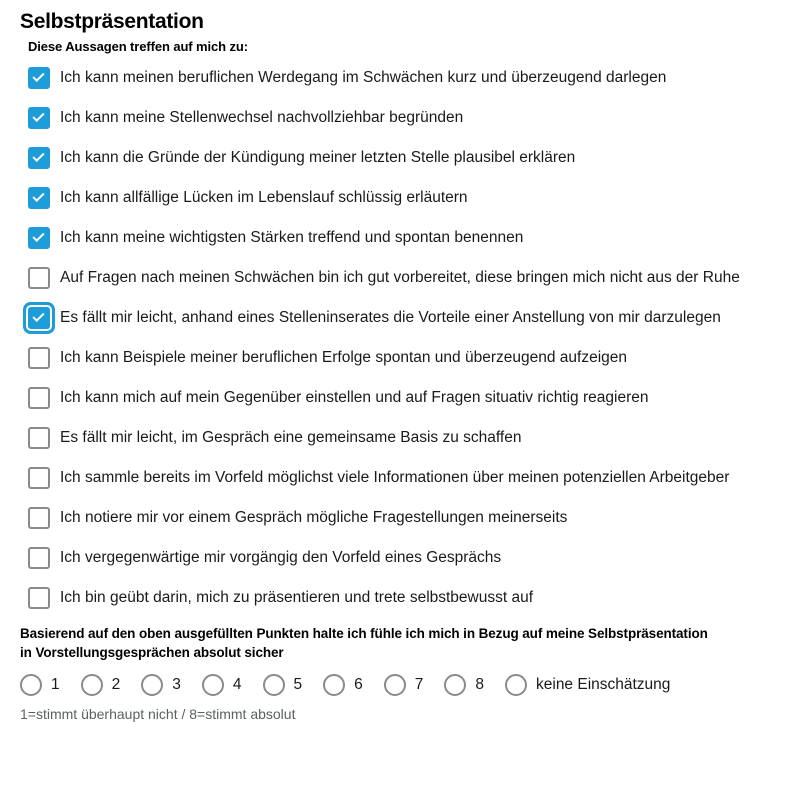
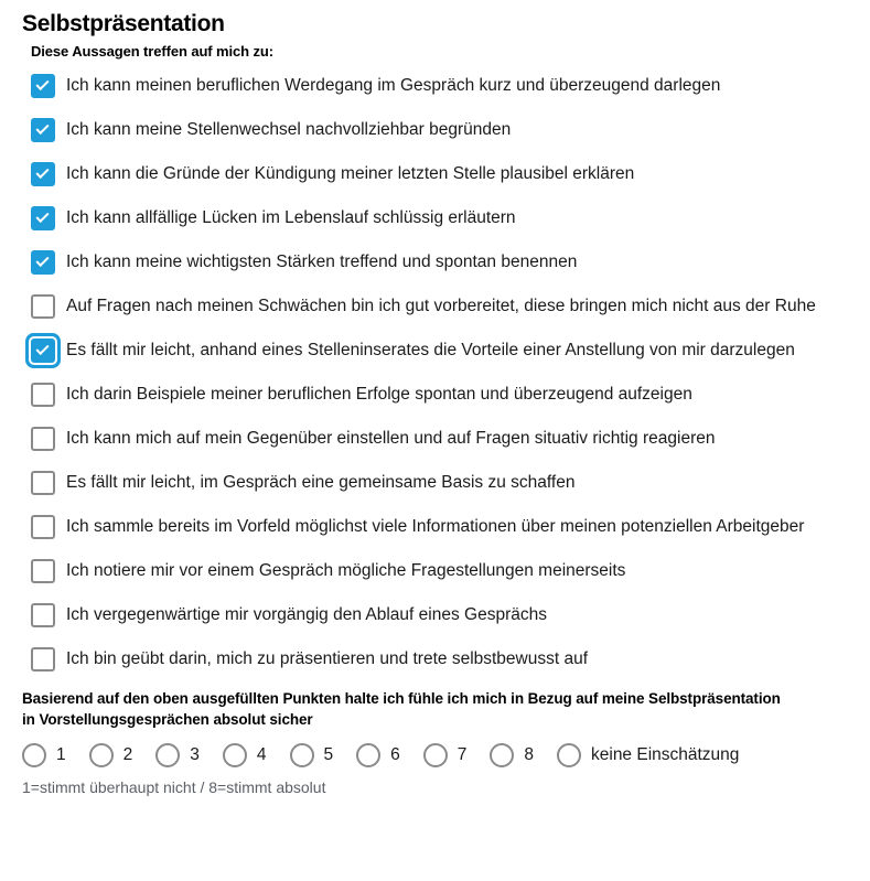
  Selbstpräsentation
  Diese Aussagen treffen auf mich zu:
- Ich kann meinen beruflichen Werdegang im Schwächen kurz und überzeugend darlegen
+ Ich kann meinen beruflichen Werdegang im Gespräch kurz und überzeugend darlegen
  Ich kann meine Stellenwechsel nachvollziehbar begründen
  Ich kann die Gründe der Kündigung meiner letzten Stelle plausibel erklären
  Ich kann allfällige Lücken im Lebenslauf schlüssig erläutern
  Ich kann meine wichtigsten Stärken treffend und spontan benennen
  Auf Fragen nach meinen Schwächen bin ich gut vorbereitet, diese bringen mich nicht aus der Ruhe
  Es fällt mir leicht, anhand eines Stelleninserates die Vorteile einer Anstellung von mir darzulegen
- Ich kann Beispiele meiner beruflichen Erfolge spontan und überzeugend aufzeigen
+ Ich darin Beispiele meiner beruflichen Erfolge spontan und überzeugend aufzeigen
  Ich kann mich auf mein Gegenüber einstellen und auf Fragen situativ richtig reagieren
  Es fällt mir leicht, im Gespräch eine gemeinsame Basis zu schaffen
  Ich sammle bereits im Vorfeld möglichst viele Informationen über meinen potenziellen Arbeitgeber
  Ich notiere mir vor einem Gespräch mögliche Fragestellungen meinerseits
- Ich vergegenwärtige mir vorgängig den Vorfeld eines Gesprächs
+ Ich vergegenwärtige mir vorgängig den Ablauf eines Gesprächs
  Ich bin geübt darin, mich zu präsentieren und trete selbstbewusst auf
  Basierend auf den oben ausgefüllten Punkten halte ich fühle ich mich in Bezug auf meine Selbstpräsentation in Vorstellungsgesprächen absolut sicher
  1
  2
  3
  4
  5
  6
  7
  8
  keine Einschätzung
  1=stimmt überhaupt nicht / 8=stimmt absolut
